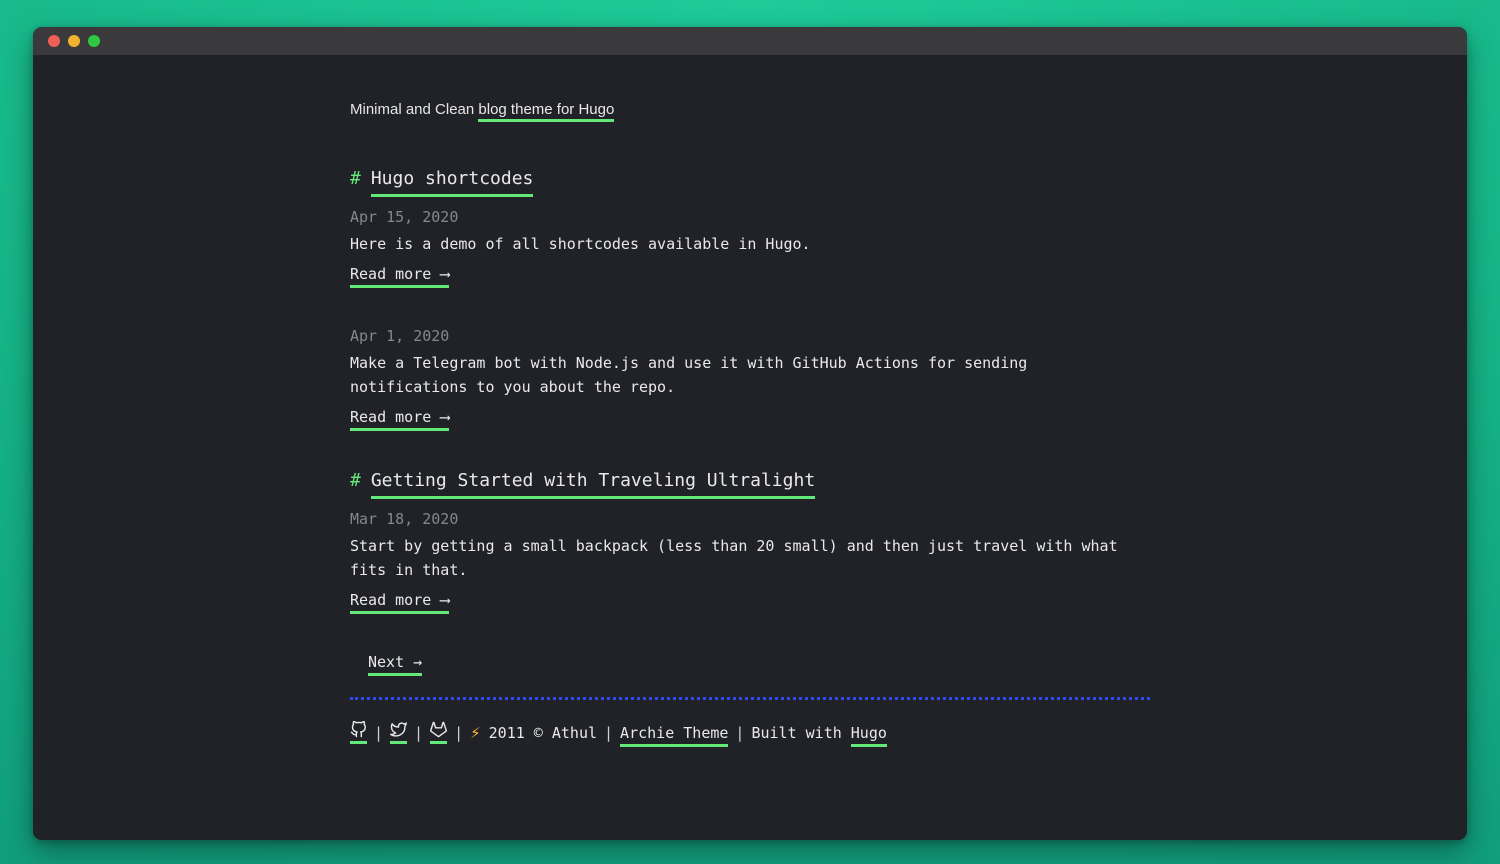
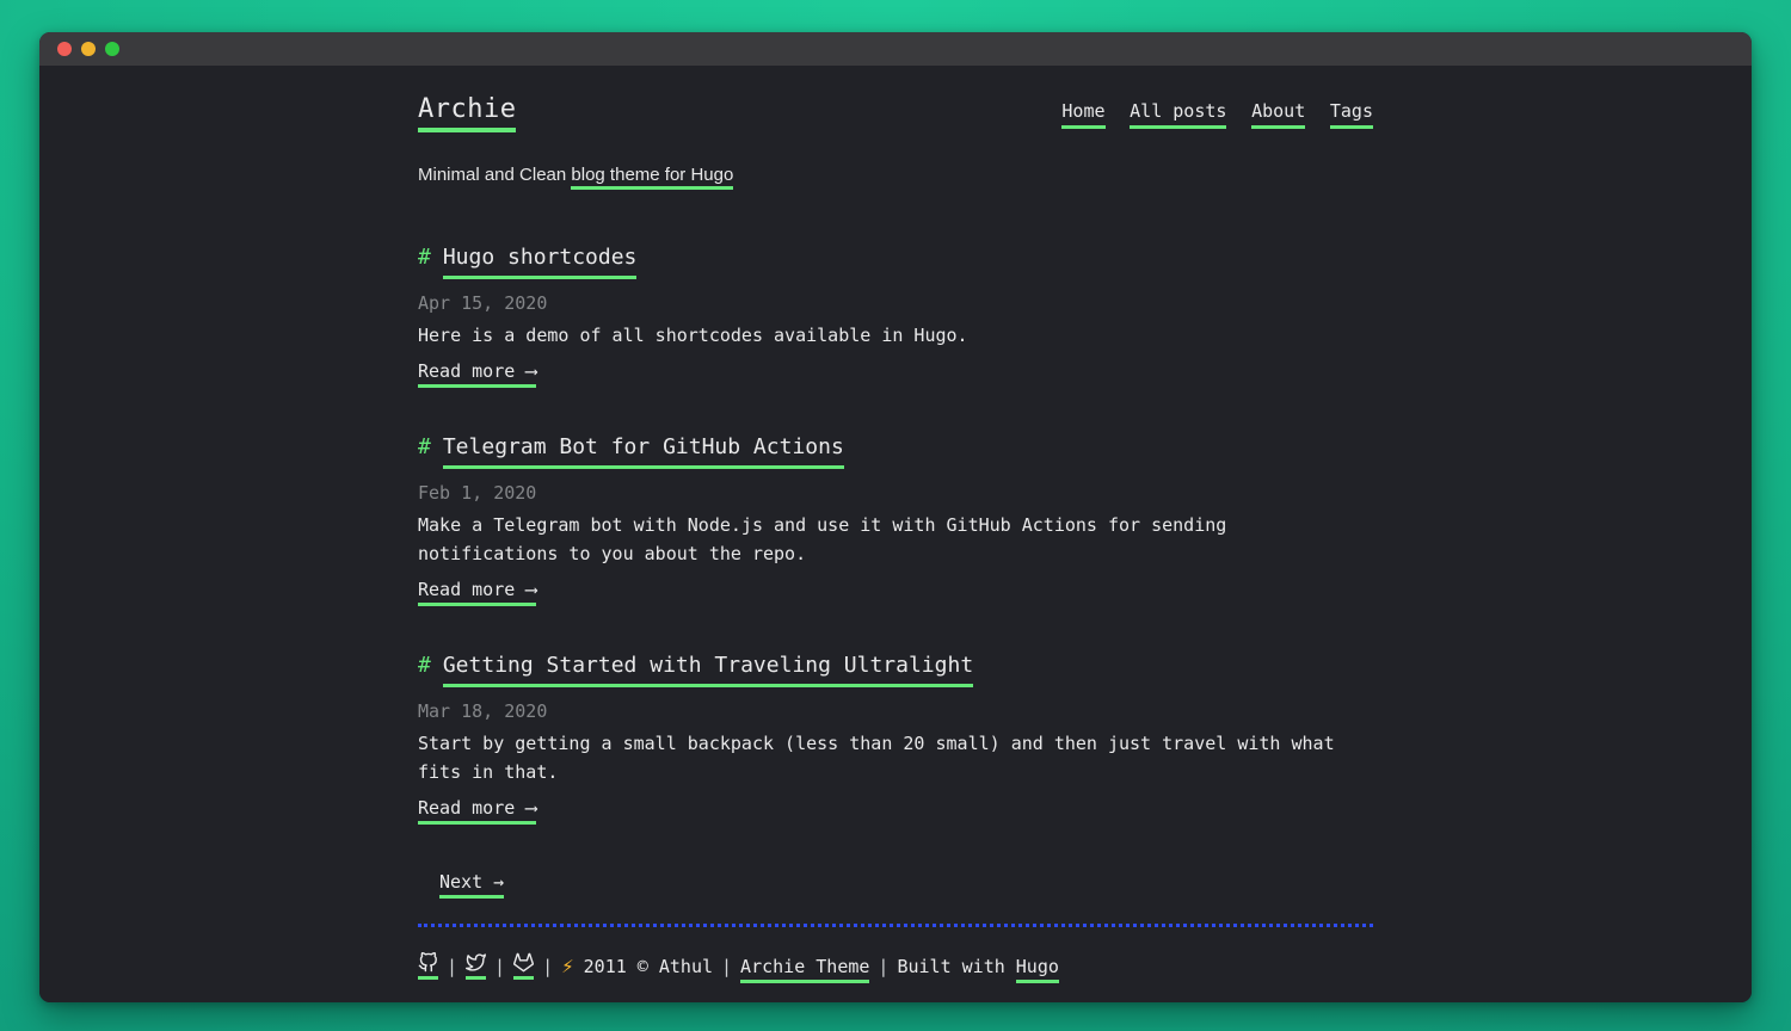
+ Archie
+ Home All posts About Tags
  Minimal and Clean blog theme for Hugo
  # Hugo shortcodes
  Apr 15, 2020
  Here is a demo of all shortcodes available in Hugo.
  Read more ⟶
+ # Telegram Bot for GitHub Actions
- Apr 1, 2020
+ Feb 1, 2020
  Make a Telegram bot with Node.js and use it with GitHub Actions for sending notifications to you about the repo.
  Read more ⟶
  # Getting Started with Traveling Ultralight
  Mar 18, 2020
  Start by getting a small backpack (less than 20 small) and then just travel with what fits in that.
  Read more ⟶
  Next →
  |
  |
  |
  ⚡
  2011 © Athul
  |
  Archie Theme
  |
  Built with
  Hugo
